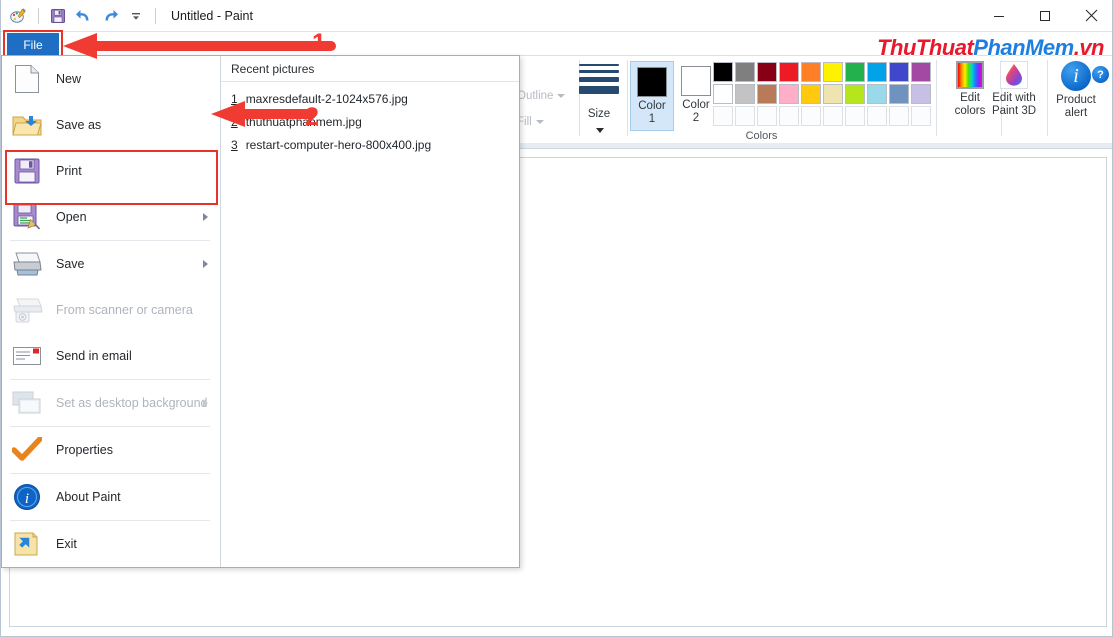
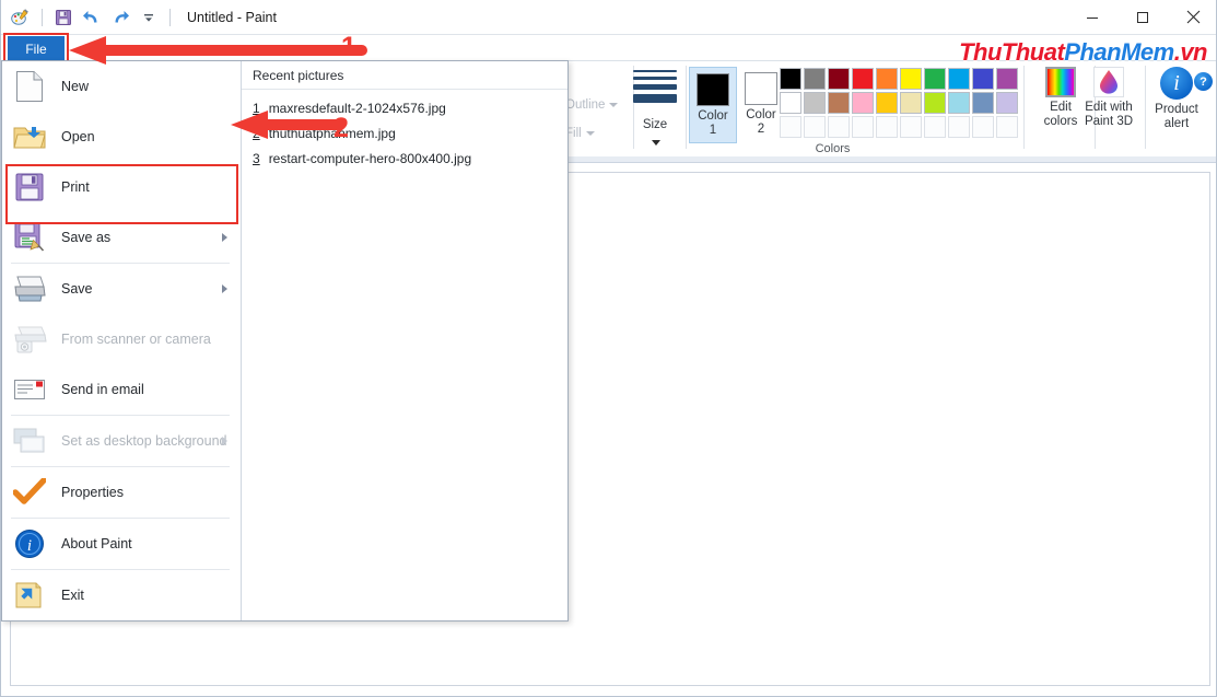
  Untitled - Paint
  File
  Outline
  Fill
  Size
  Color
  1
  Color
  2
  Colors
  Edit
  colors
  Edit with
  Paint 3D
  i
  Product
  alert
  ?
  New
- Save as
+ Open
  Print
- Open
+ Save as
  Save
  From scanner or camera
  Send in email
  Set as desktop background
  Properties
  i
  About Paint
  Exit
  Recent pictures
  1
  maxresdefault-2-1024x576.jpg
  thuthuatphanmem.jpg
  3
  restart-computer-hero-800x400.jpg
  1
  2
  ThuThuatPhanMem.vn
